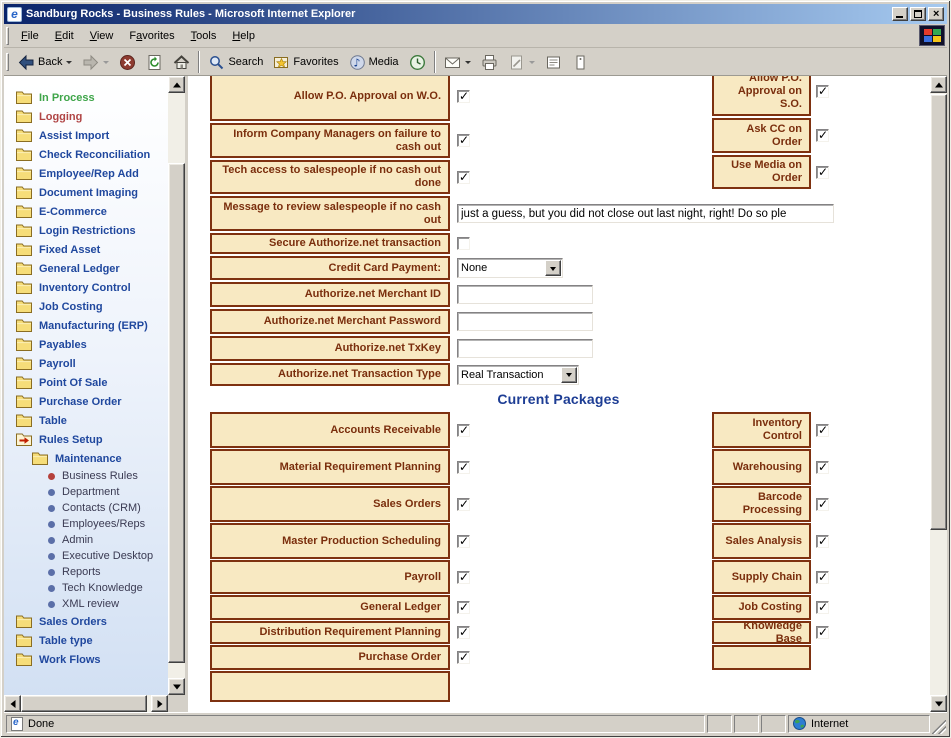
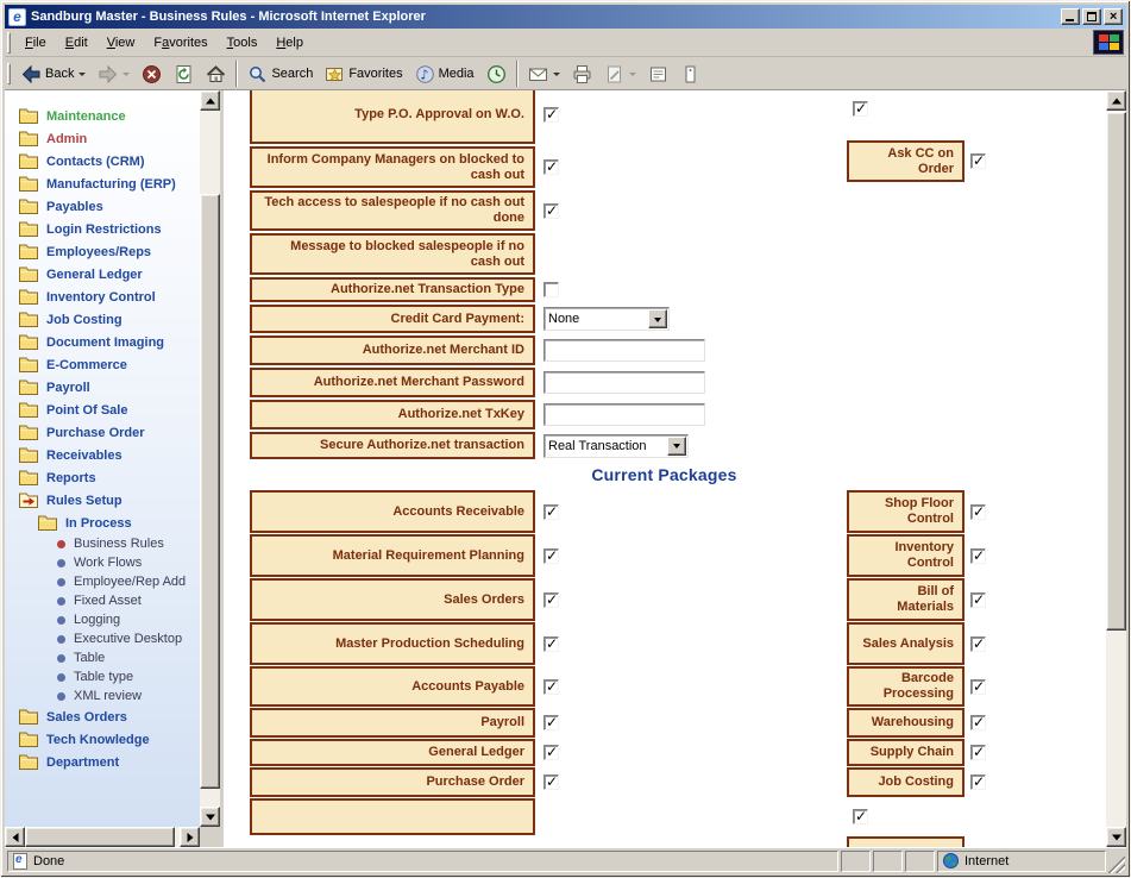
  e
- Sandburg Rocks - Business Rules - Microsoft Internet Explorer
+ Sandburg Master - Business Rules - Microsoft Internet Explorer
  ×
  File
  Edit
  View
  Favorites
  Tools
  Help
  Back
  Search
  Favorites
  ♪
  Media
- In Process
+ Maintenance
- Logging
+ Admin
- Assist Import
- Check Reconciliation
- Employee/Rep Add
+ Contacts (CRM)
- Document Imaging
+ Manufacturing (ERP)
- E-Commerce
+ Payables
  Login Restrictions
- Fixed Asset
+ Employees/Reps
  General Ledger
  Inventory Control
  Job Costing
- Manufacturing (ERP)
+ Document Imaging
- Payables
+ E-Commerce
  Payroll
  Point Of Sale
  Purchase Order
+ Receivables
- Table
+ Reports
  Rules Setup
- Maintenance
+ In Process
  Business Rules
- Department
+ Work Flows
- Contacts (CRM)
+ Employee/Rep Add
- Employees/Reps
+ Fixed Asset
- Admin
+ Logging
  Executive Desktop
- Reports
+ Table
- Tech Knowledge
+ Table type
  XML review
  Sales Orders
- Table type
+ Tech Knowledge
- Work Flows
+ Department
- Allow P.O. Approval on W.O.
+ Type P.O. Approval on W.O.
- Inform Company Managers on failure to cash out
+ Inform Company Managers on blocked to cash out
  Tech access to salespeople if no cash out done
- Message to review salespeople if no cash out
+ Message to blocked salespeople if no cash out
- just a guess, but you did not close out last night, right! Do so ple
- Secure Authorize.net transaction
+ Authorize.net Transaction Type
  Credit Card Payment:
  None
  Authorize.net Merchant ID
  Authorize.net Merchant Password
  Authorize.net TxKey
- Authorize.net Transaction Type
+ Secure Authorize.net transaction
  Real Transaction
- Allow P.O. Approval on S.O.
  Ask CC on Order
- Use Media on Order
  Current Packages
  Accounts Receivable
  Material Requirement Planning
  Sales Orders
  Master Production Scheduling
+ Accounts Payable
  Payroll
  General Ledger
- Distribution Requirement Planning
  Purchase Order
+ Shop Floor Control
  Inventory Control
+ Bill of Materials
- Warehousing
+ Sales Analysis
  Barcode Processing
- Sales Analysis
+ Warehousing
  Supply Chain
  Job Costing
- Knowledge Base
  Done
  Internet
